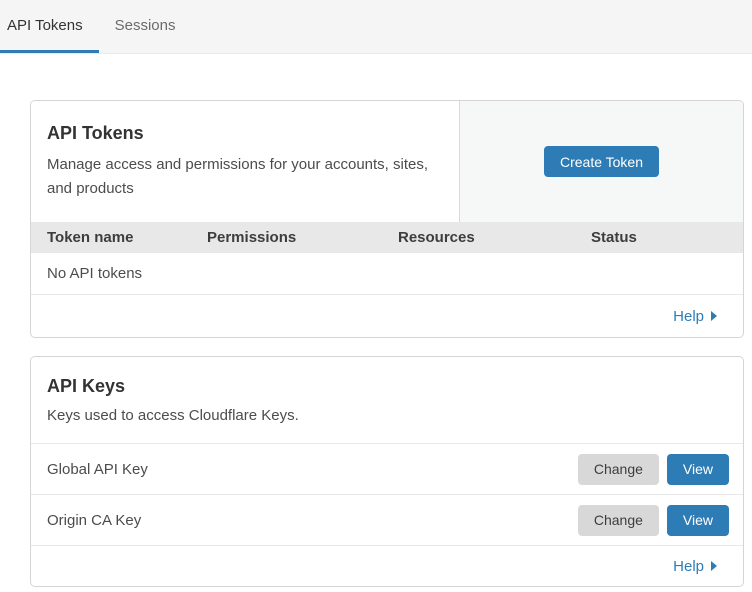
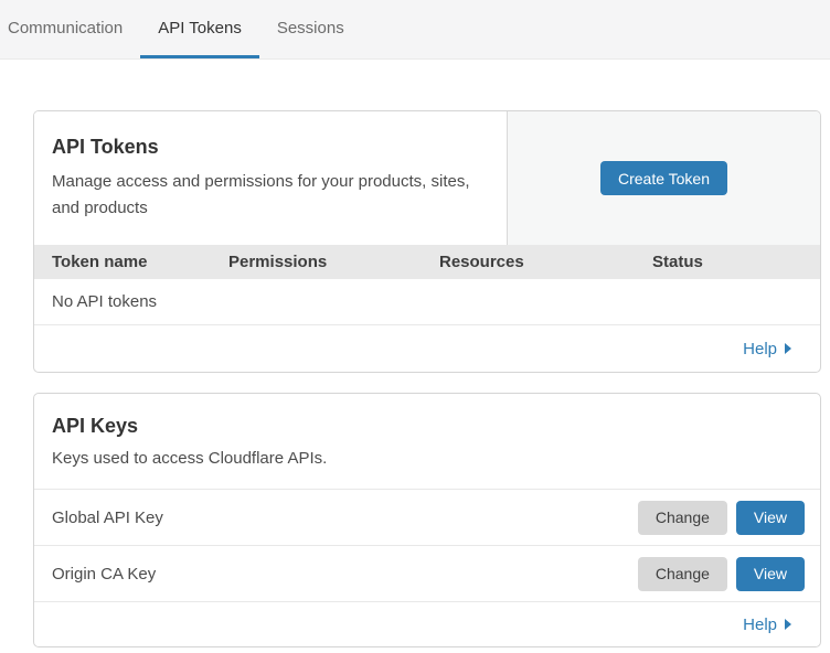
+ Communication
  API Tokens
  Sessions
  API Tokens
- Manage access and permissions for your accounts, sites, and products
+ Manage access and permissions for your products, sites, and products
  Create Token
  Token name
  Permissions
  Resources
  Status
  No API tokens
  Help
  API Keys
- Keys used to access Cloudflare Keys.
+ Keys used to access Cloudflare APIs.
  Global API Key
  Change
  View
  Origin CA Key
  Change
  View
  Help
